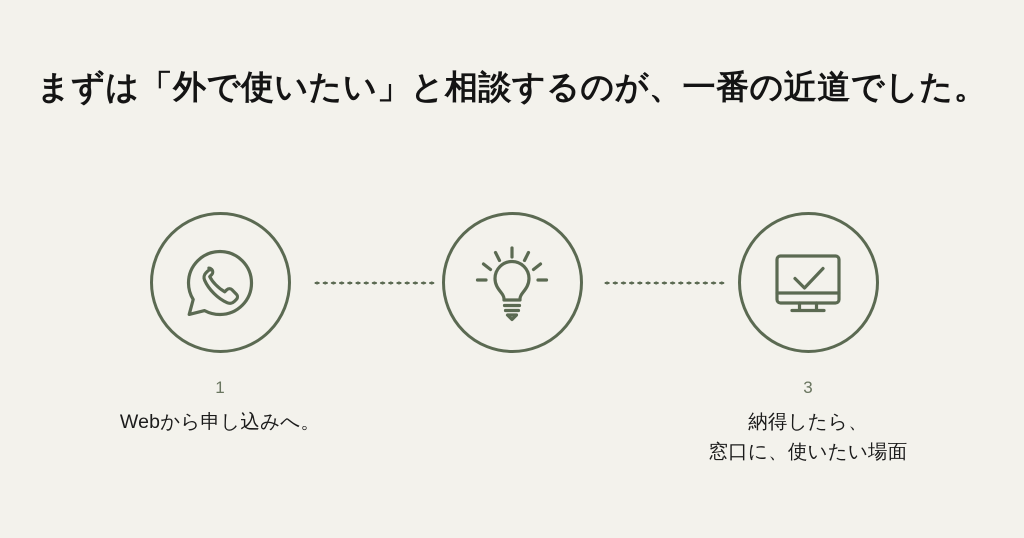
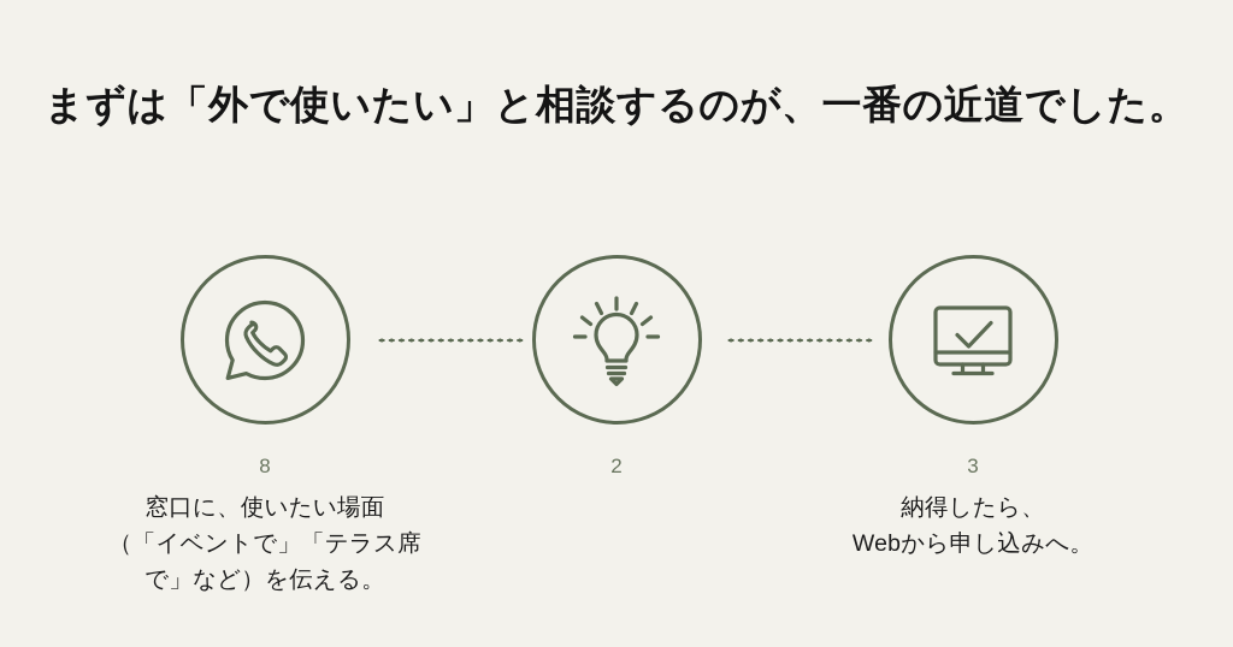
  まずは「外で使いたい」と相談するのが、一番の近道でした。
- 1
+ 8
- Webから申し込みへ。
+ 窓口に、使いたい場面
+ （「イベントで」「テラス席
+ で」など）を伝える。
+ 2
  3
  納得したら、
- 窓口に、使いたい場面
+ Webから申し込みへ。
